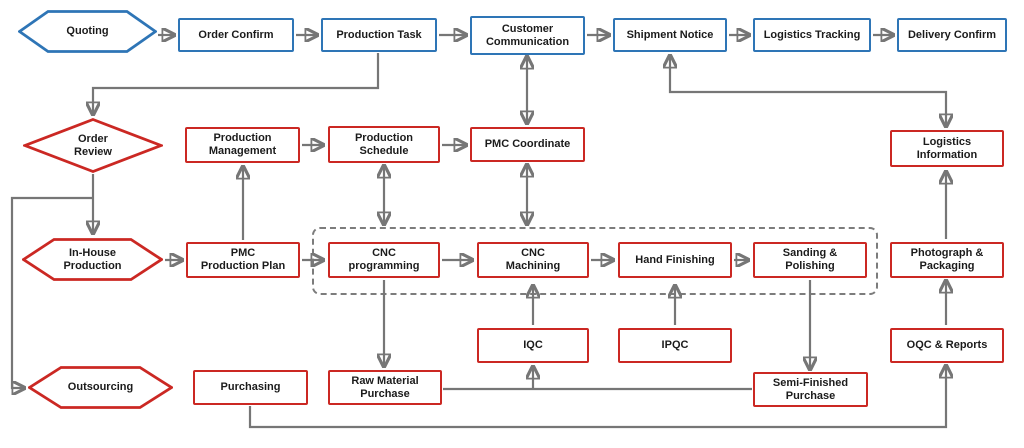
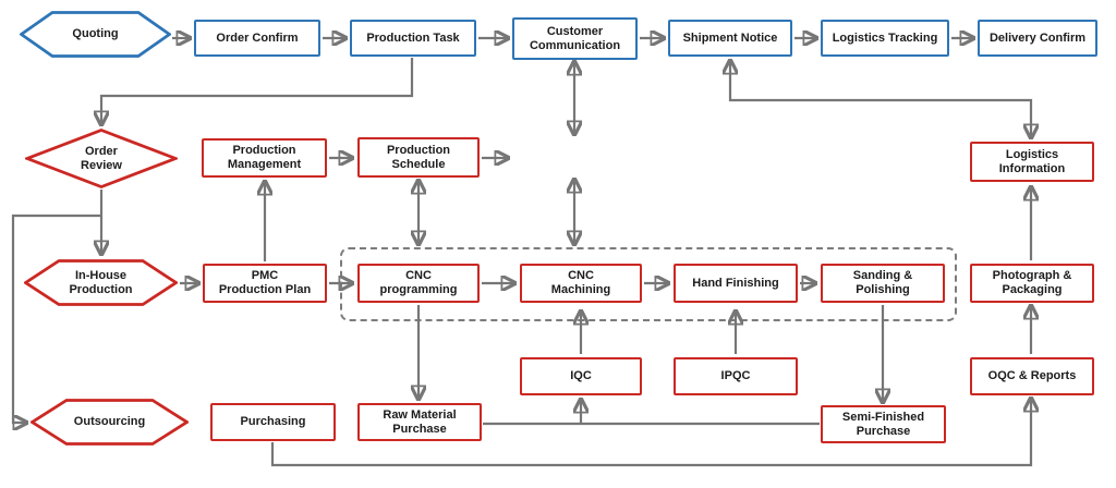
  Quoting
  Order Confirm
  Production Task
  Customer
  Communication
  Shipment Notice
  Logistics Tracking
  Delivery Confirm
  Order
  Review
  Production
  Management
  Production
  Schedule
- PMC Coordinate
  Logistics
  Information
  In-House
  Production
  PMC
  Production Plan
  CNC
  programming
  CNC
  Machining
  Hand Finishing
  Sanding &
  Polishing
  Photograph &
  Packaging
  IQC
  IPQC
  OQC & Reports
  Outsourcing
  Purchasing
  Raw Material
  Purchase
  Semi-Finished
  Purchase
